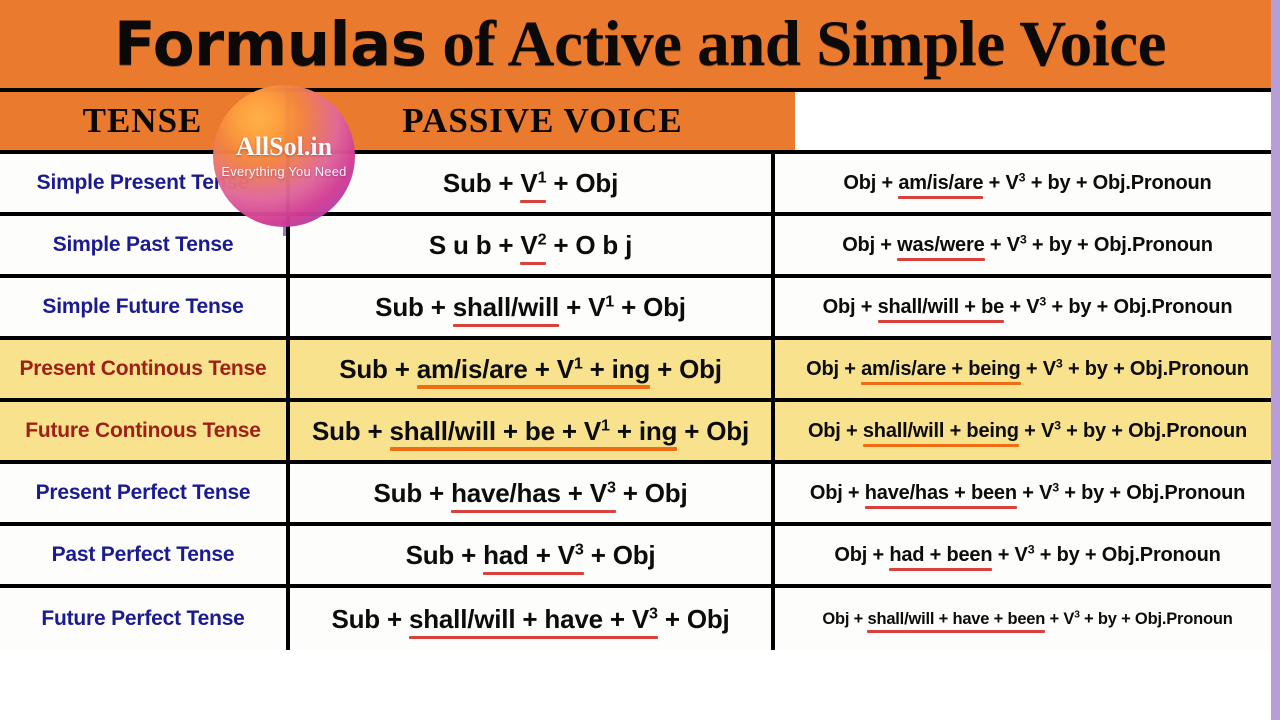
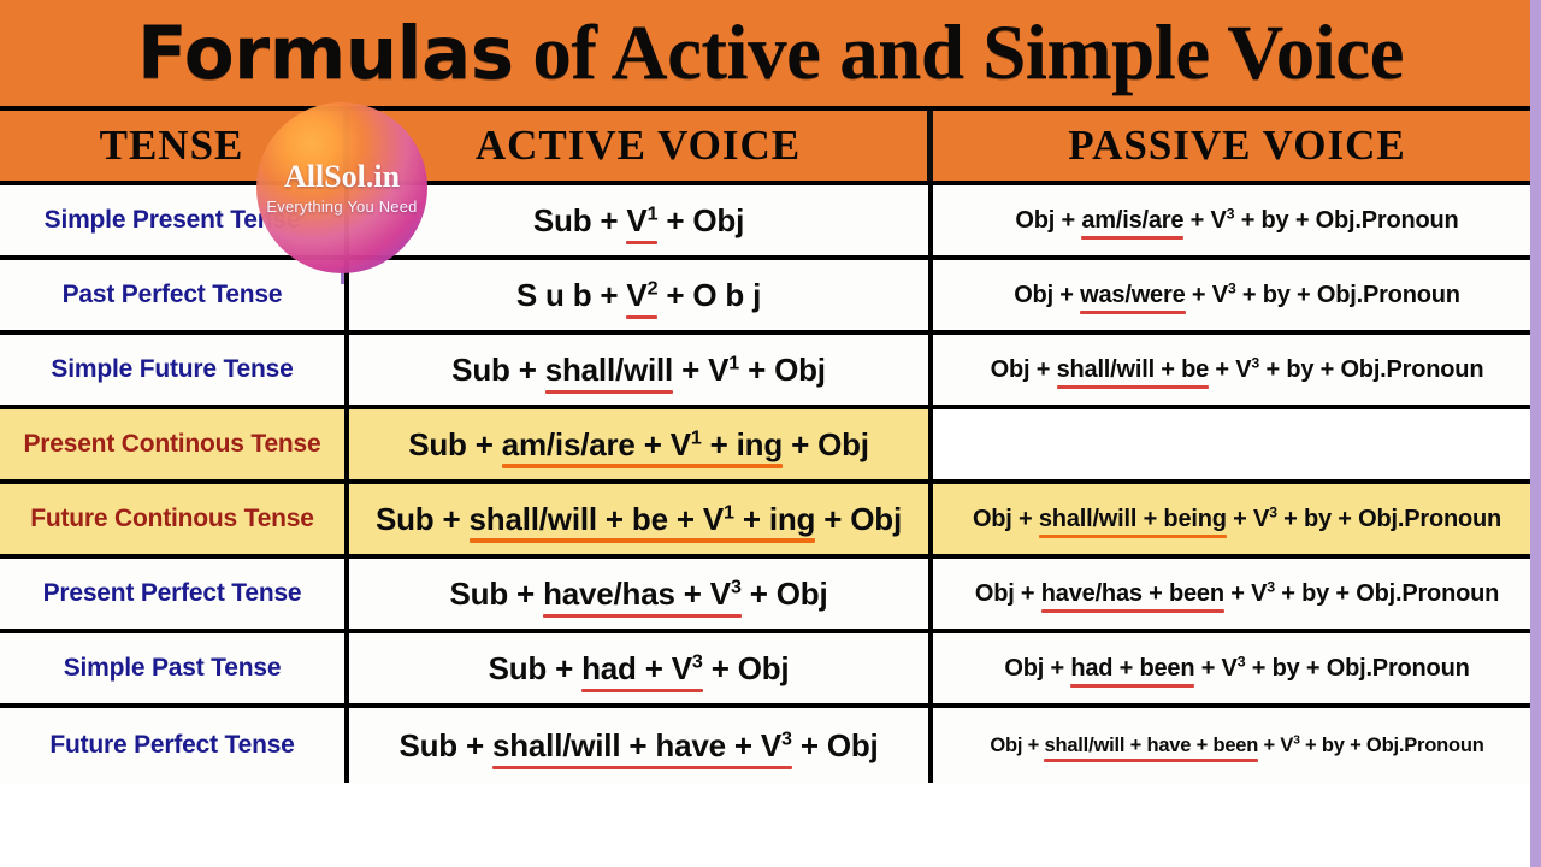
  Formulas of Active and Simple Voice
  TENSE
+ ACTIVE VOICE
  PASSIVE VOICE
  Simple Present Te
  Sub + V1 + Obj
  Obj + am/is/are + V3 + by + Obj.Pronoun
- Simple Past Tense
+ Past Perfect Tense
  S u b + V2 + O b j
  Obj + was/were + V3 + by + Obj.Pronoun
  Simple Future Tense
  Sub + shall/will + V1 + Obj
  Obj + shall/will + be + V3 + by + Obj.Pronoun
  Present Continous Tense
  Sub + am/is/are + V1 + ing + Obj
- Obj + am/is/are + being + V3 + by + Obj.Pronoun
  Future Continous Tense
  Sub + shall/will + be + V1 + ing + Obj
  Obj + shall/will + being + V3 + by + Obj.Pronoun
  Present Perfect Tense
  Sub + have/has + V3 + Obj
  Obj + have/has + been + V3 + by + Obj.Pronoun
- Past Perfect Tense
+ Simple Past Tense
  Sub + had + V3 + Obj
  Obj + had + been + V3 + by + Obj.Pronoun
  Future Perfect Tense
  Sub + shall/will + have + V3 + Obj
  Obj + shall/will + have + been + V3 + by + Obj.Pronoun
  AllSol.in
  Everything You Need
